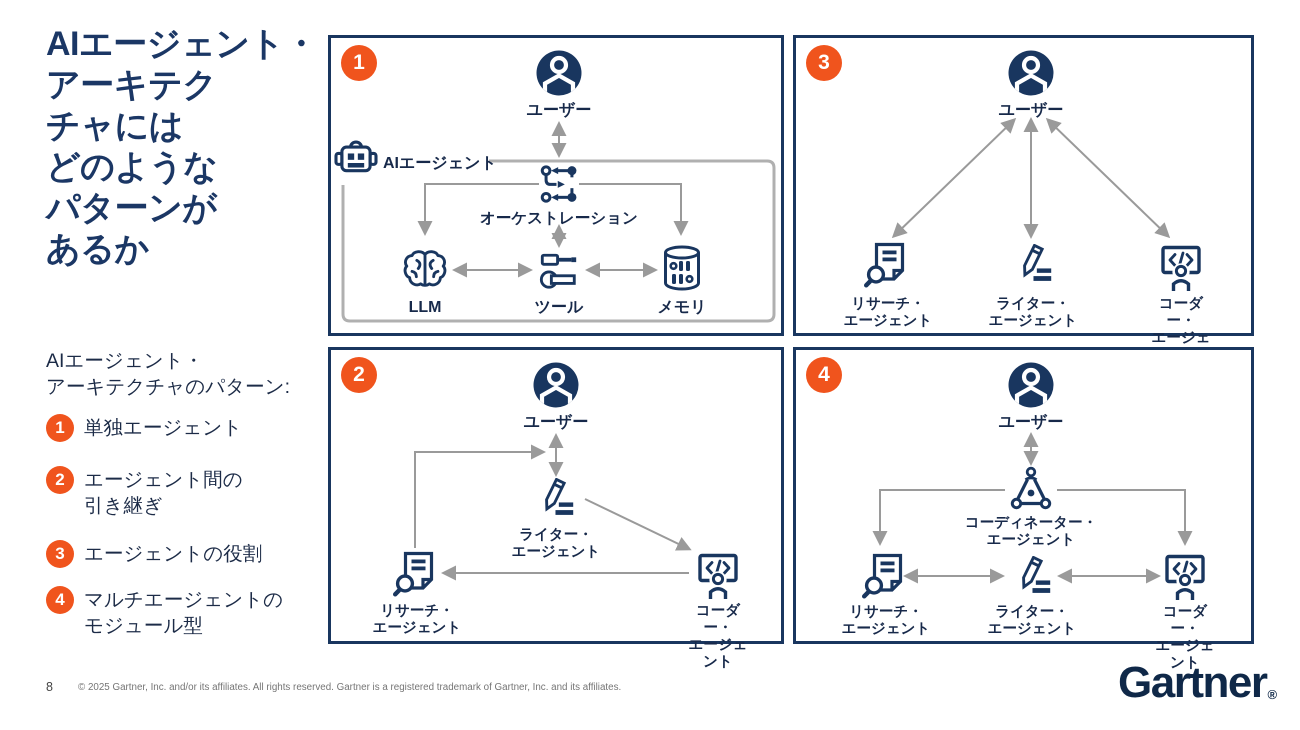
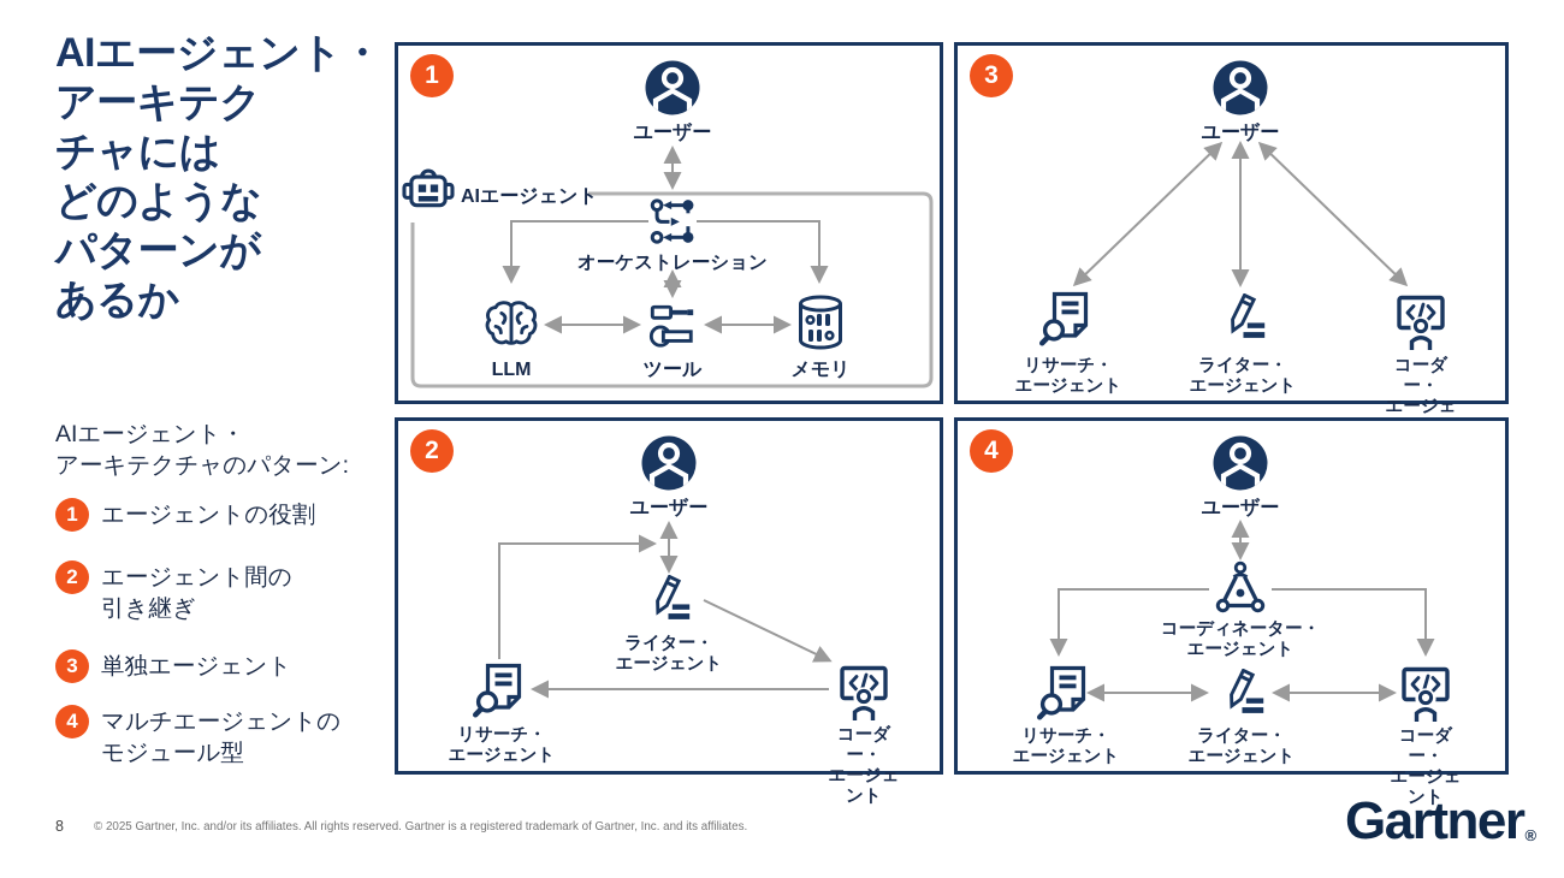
  AIエージェント・
  アーキテク
  チャには
  どのような
  パターンが
  あるか
  AIエージェント・
  アーキテクチャのパターン:
  1
- 単独エージェント
+ エージェントの役割
  2
  エージェント間の
  引き継ぎ
  3
- エージェントの役割
+ 単独エージェント
  4
  マルチエージェントの
  モジュール型
  1
  ユーザー
  AIエージェント
  オーケストレーション
  LLM
  ツール
  メモリ
  3
  ユーザー
  リサーチ・
  エージェント
  ライター・
  エージェント
  コーダー・
  2
  ユーザー
  ライター・
  エージェント
  リサーチ・
  エージェント
  コーダー・
  エージェント
  4
  ユーザー
  コーディネーター・
  エージェント
  リサーチ・
  エージェント
  ライター・
  エージェント
  コーダー・
  エージェント
  8
  © 2025 Gartner, Inc. and/or its affiliates. All rights reserved. Gartner is a registered trademark of Gartner, Inc. and its affiliates.
  Gartner®
